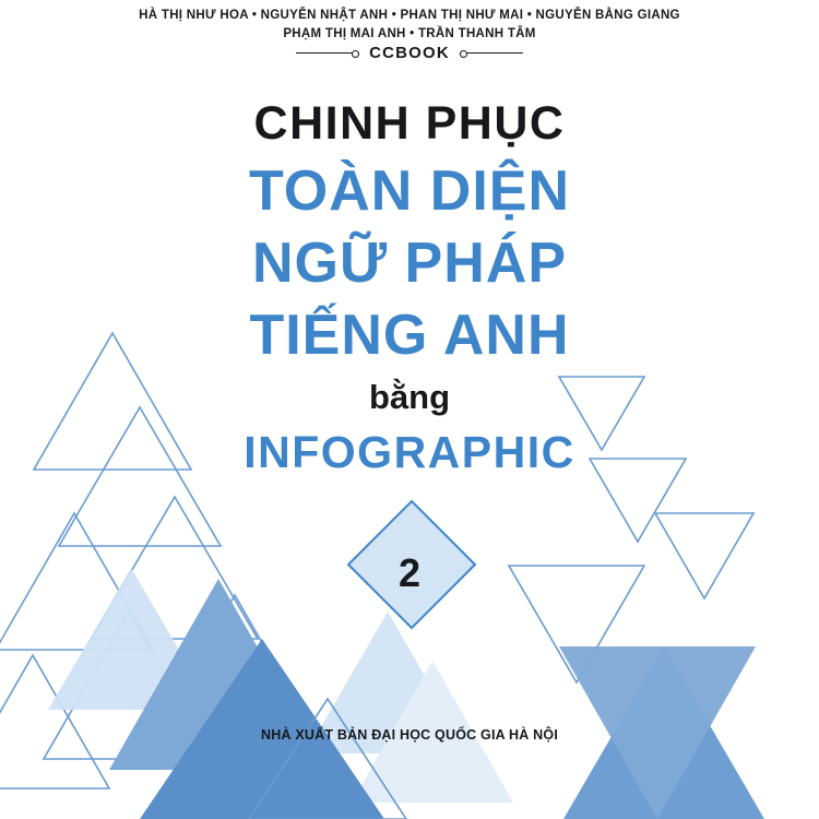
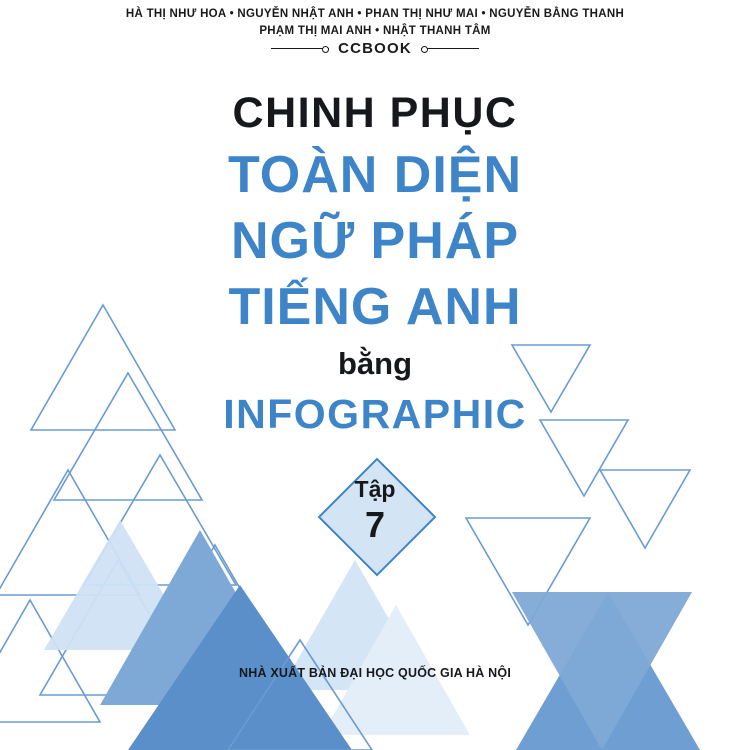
- HÀ THỊ NHƯ HOA • NGUYỄN NHẬT ANH • PHAN THỊ NHƯ MAI • NGUYỄN BẰNG GIANG
+ HÀ THỊ NHƯ HOA • NGUYỄN NHẬT ANH • PHAN THỊ NHƯ MAI • NGUYỄN BẰNG THANH
- PHẠM THỊ MAI ANH • TRẦN THANH TÂM
+ PHẠM THỊ MAI ANH • NHẬT THANH TÂM
  CCBOOK
  CHINH PHỤC
  TOÀN DIỆN
  NGỮ PHÁP
  TIẾNG ANH
  bằng
  INFOGRAPHIC
+ Tập
- 2
+ 7
  NHÀ XUẤT BẢN ĐẠI HỌC QUỐC GIA HÀ NỘI
